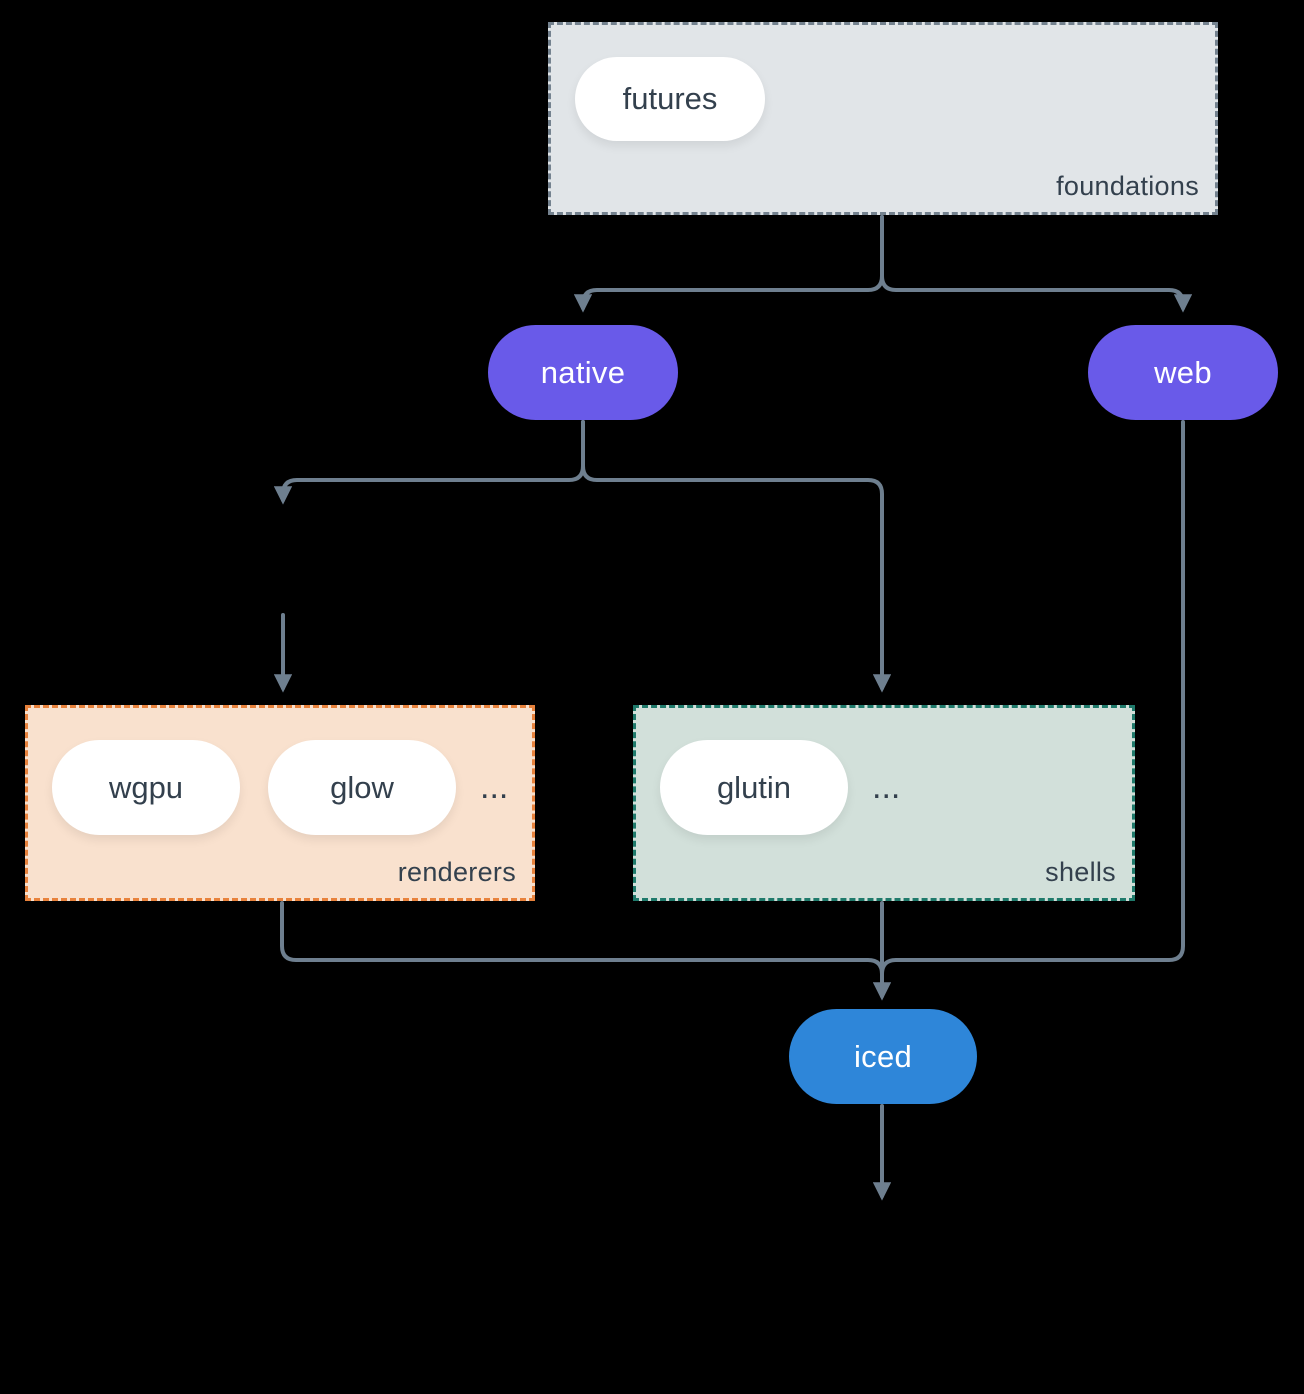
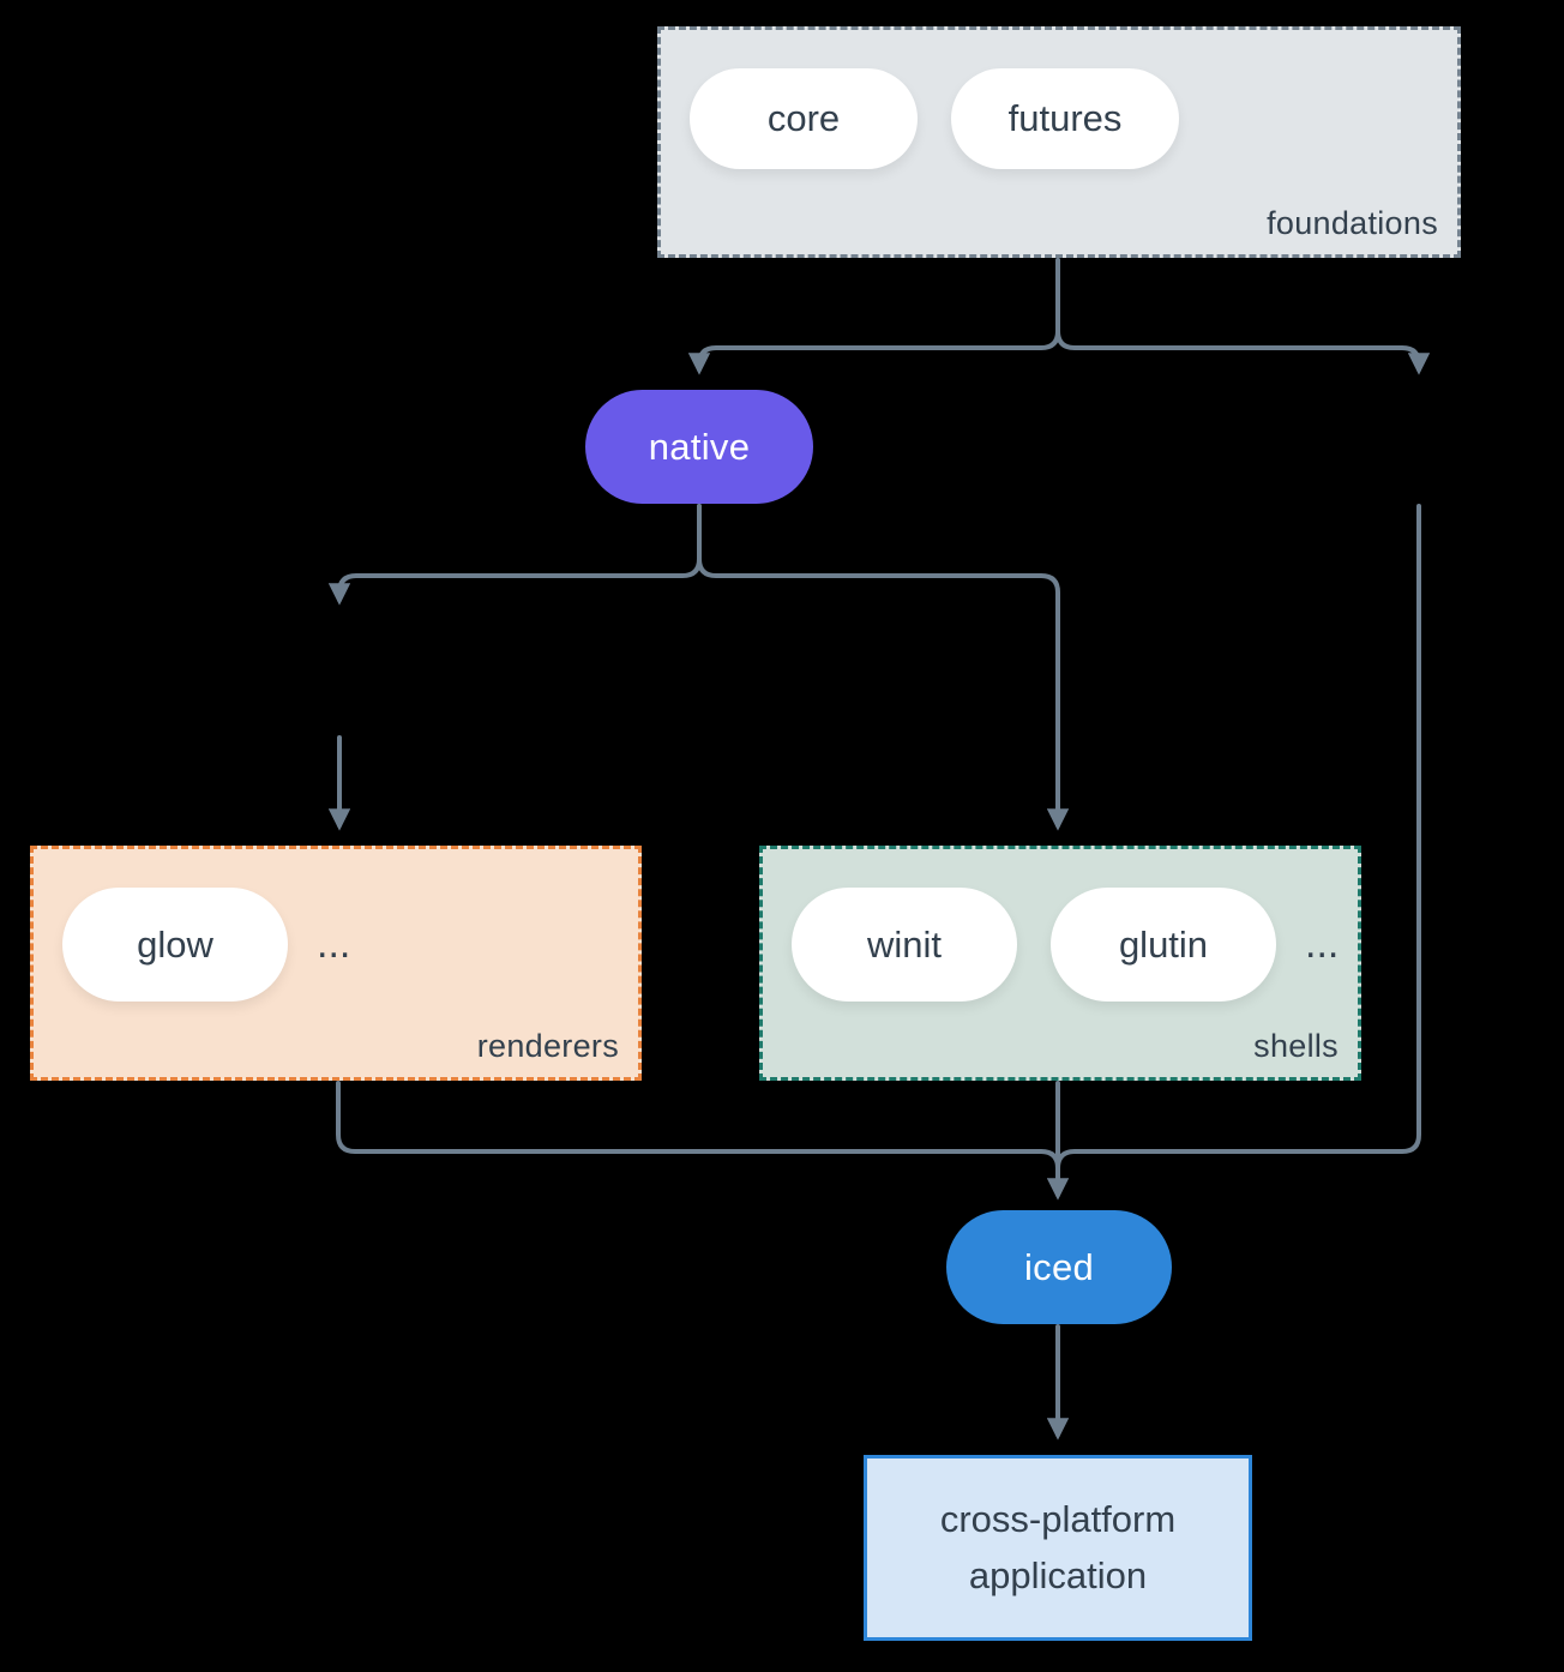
+ core
  futures
  foundations
  native
- web
- wgpu
  glow
  ...
  renderers
+ winit
  glutin
  ...
  shells
  iced
+ cross-platform application
